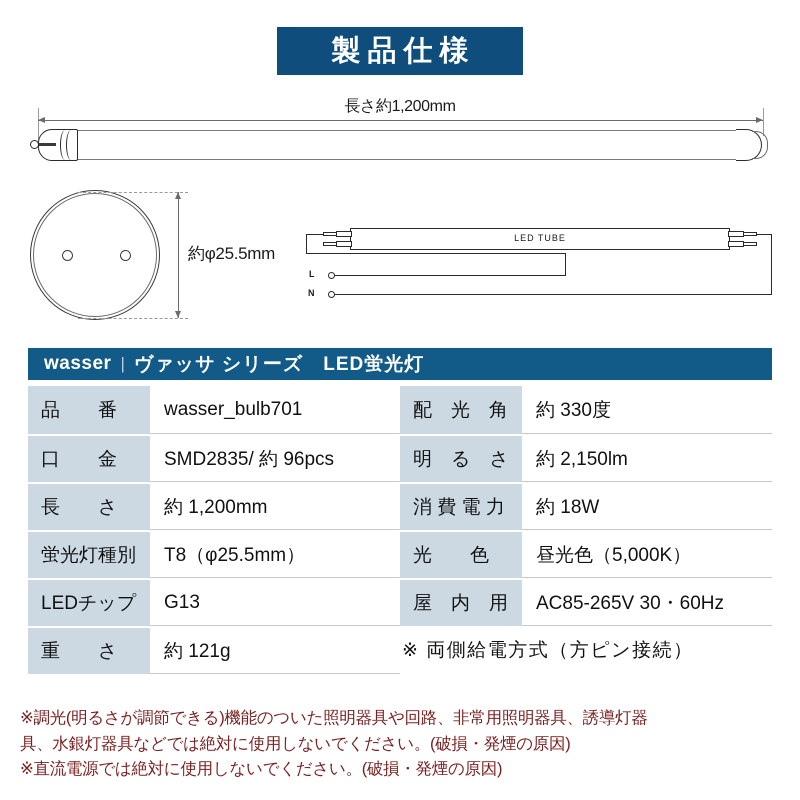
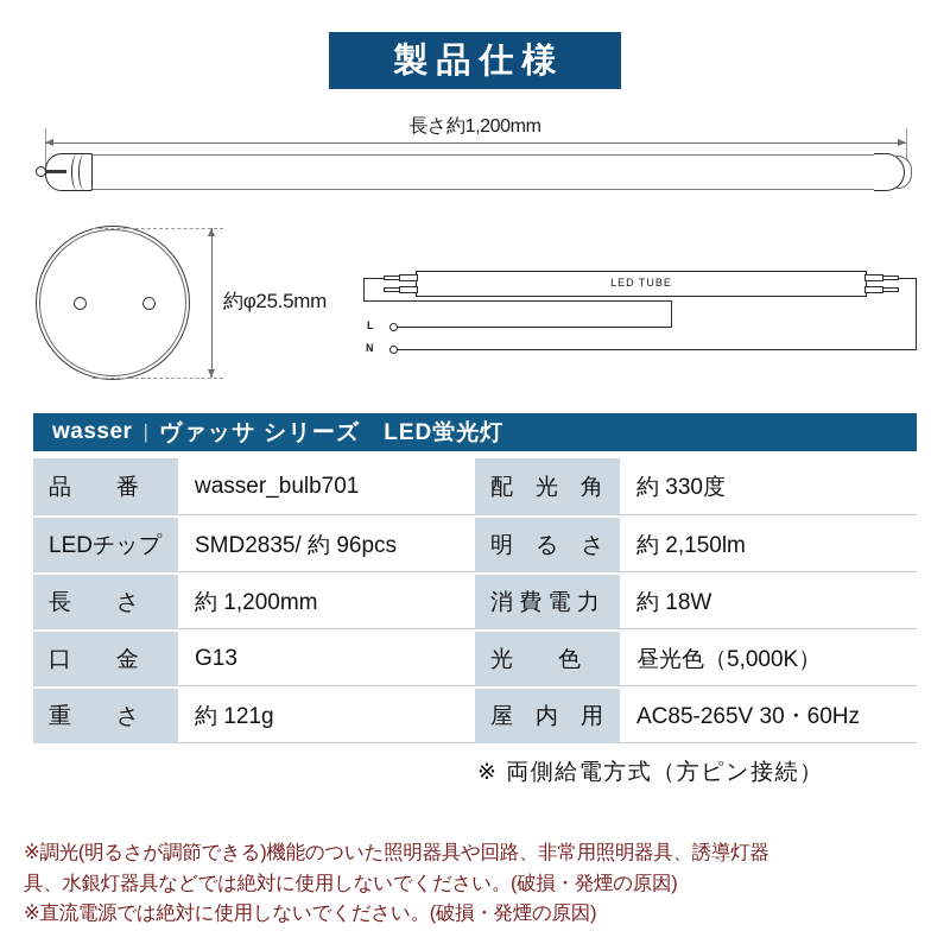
  製品仕様
  長さ約1,200mm
  約φ25.5mm
  LED TUBE
  L
  N
  wasser
  |
  ヴァッサ シリーズ LED蛍光灯
  品 番
  wasser_bulb701
- 口 金
+ LEDチップ
  SMD2835/ 約 96pcs
  長 さ
  約 1,200mm
- 蛍光灯種別
- T8（φ25.5mm）
- LEDチップ
+ 口 金
  G13
  重 さ
  約 121g
  配 光 角
  約 330度
  明 る さ
  約 2,150lm
  消 費 電 力
  約 18W
  光 色
  昼光色（5,000K）
  屋 内 用
  AC85-265V 30・60Hz
  ※ 両側給電方式（方ピン接続）
  ※調光(明るさが調節できる)機能のついた照明器具や回路、非常用照明器具、誘導灯器
  具、水銀灯器具などでは絶対に使用しないでください。(破損・発煙の原因)
  ※直流電源では絶対に使用しないでください。(破損・発煙の原因)
